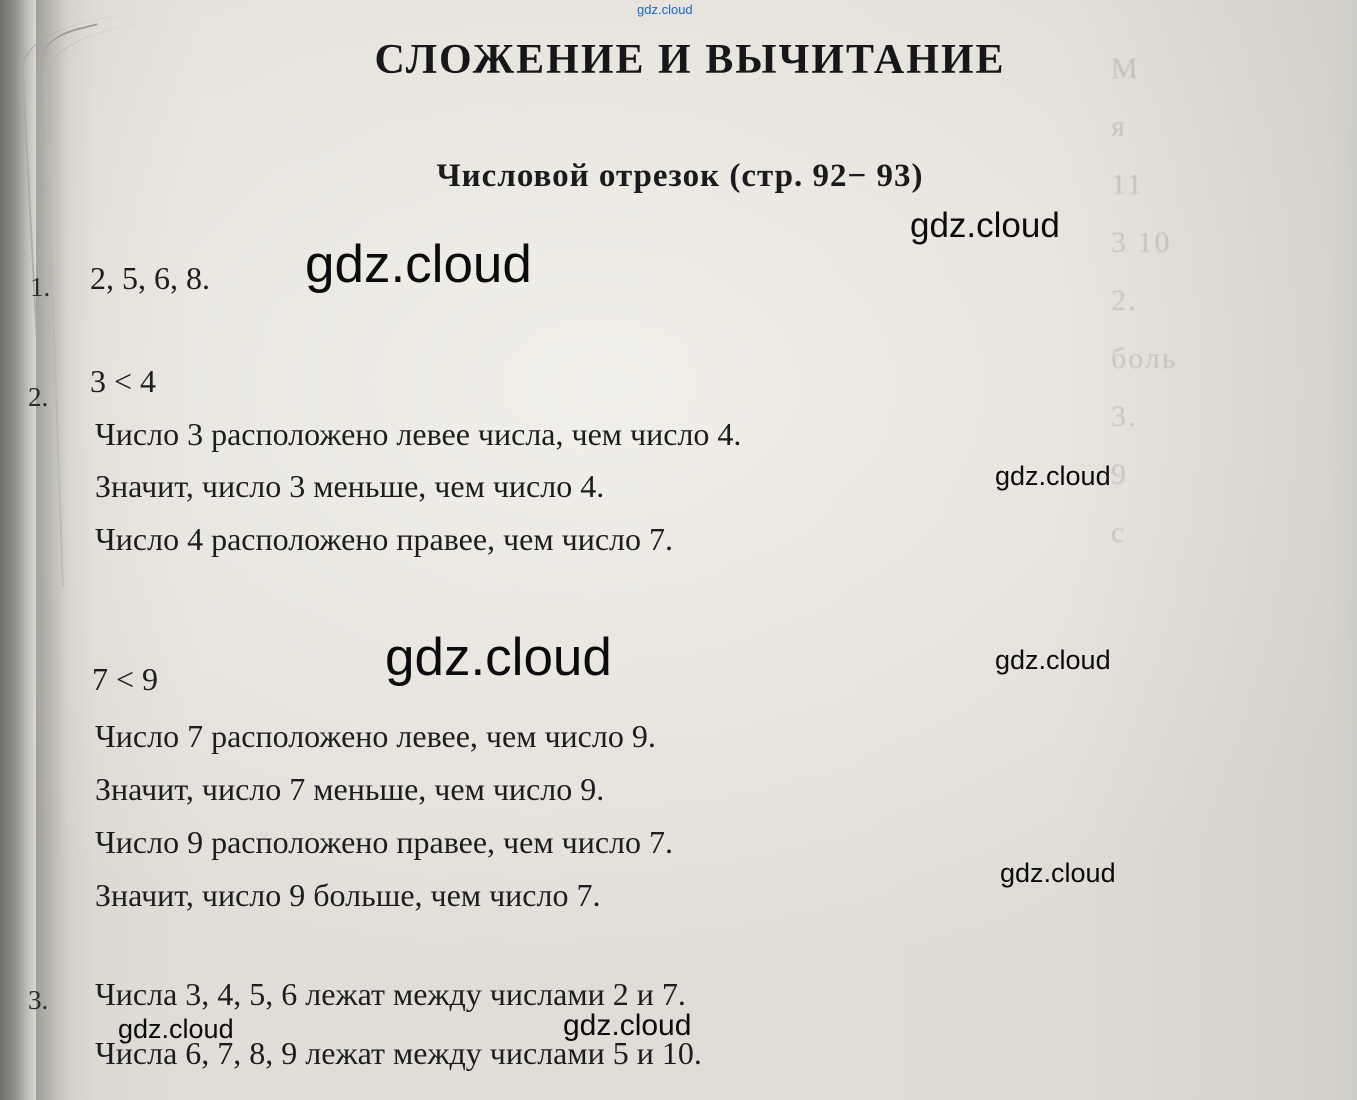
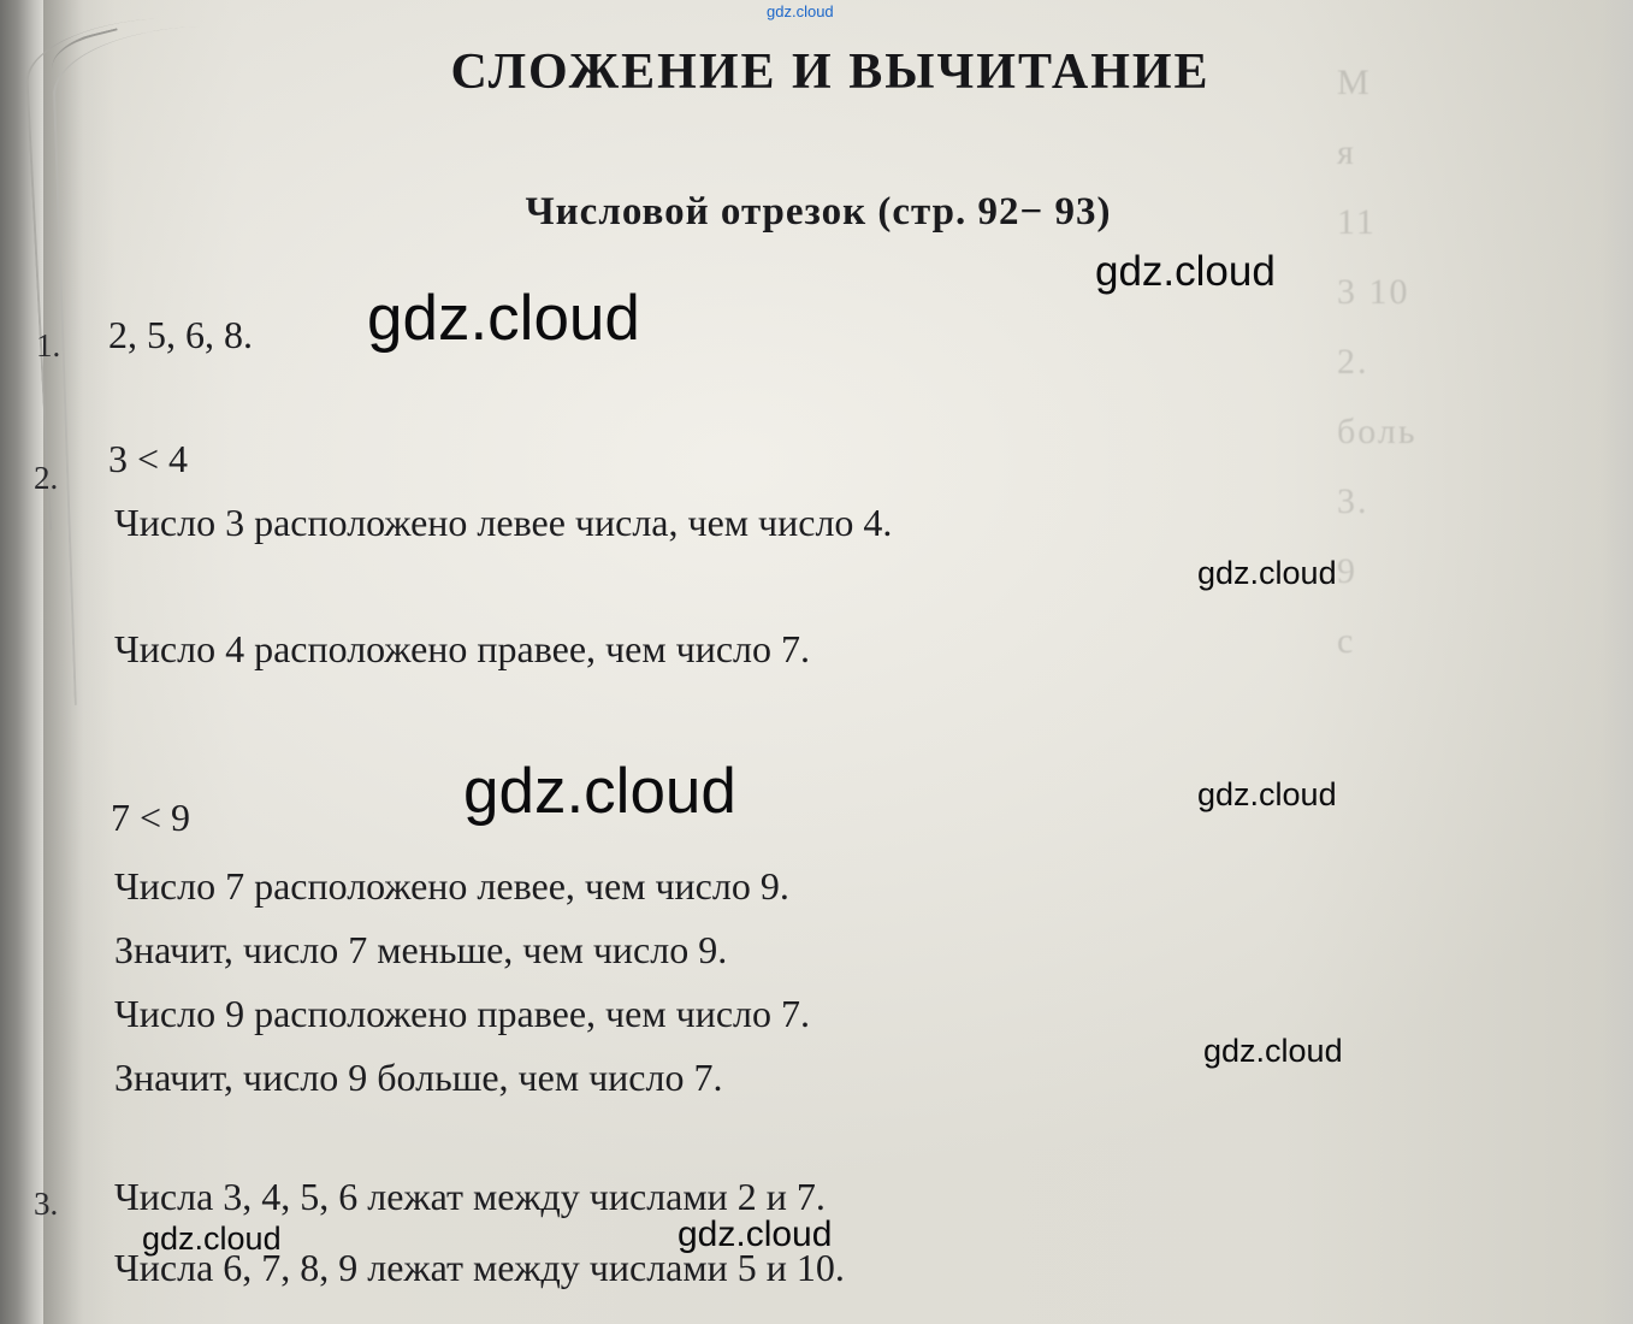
  М
  я
  11
  3 10
  2.
  боль
  3.
  9
  с
  СЛОЖЕНИЕ И ВЫЧИТАНИЕ
  Числовой отрезок (стр. 92− 93)
  1.
  2, 5, 6, 8.
  2.
  3 < 4
  Число 3 расположено левее числа, чем число 4.
- Значит, число 3 меньше, чем число 4.
  Число 4 расположено правее, чем число 7.
  7 < 9
  Число 7 расположено левее, чем число 9.
  Значит, число 7 меньше, чем число 9.
  Число 9 расположено правее, чем число 7.
  Значит, число 9 больше, чем число 7.
  3.
  Числа 3, 4, 5, 6 лежат между числами 2 и 7.
  Числа 6, 7, 8, 9 лежат между числами 5 и 10.
  gdz.cloud
  gdz.cloud
  gdz.cloud
  gdz.cloud
  gdz.cloud
  gdz.cloud
  gdz.cloud
  gdz.cloud
  gdz.cloud
